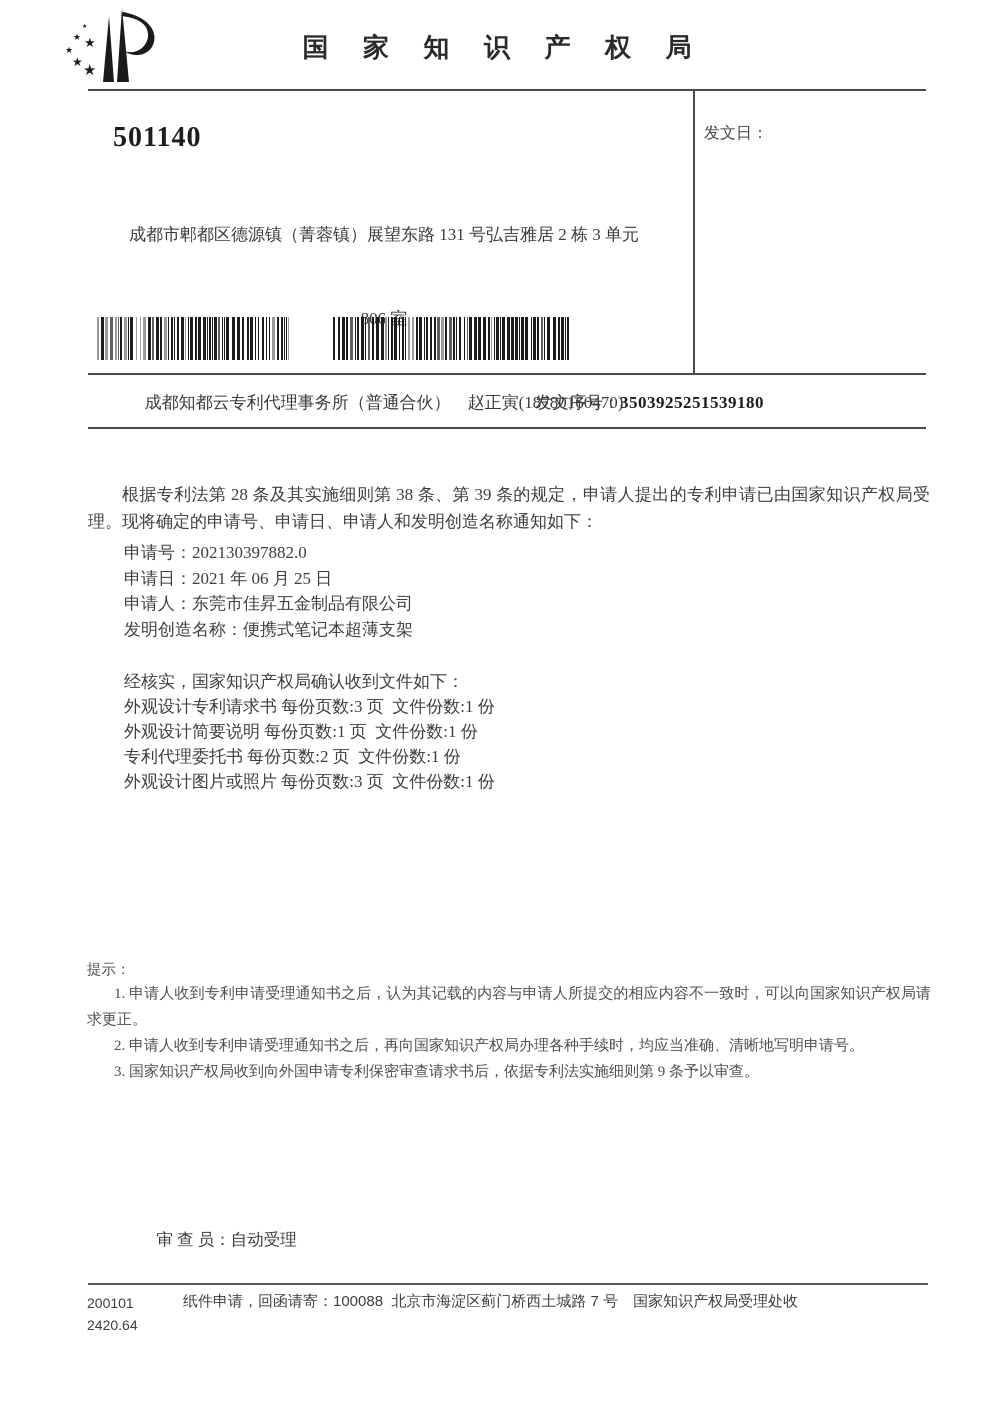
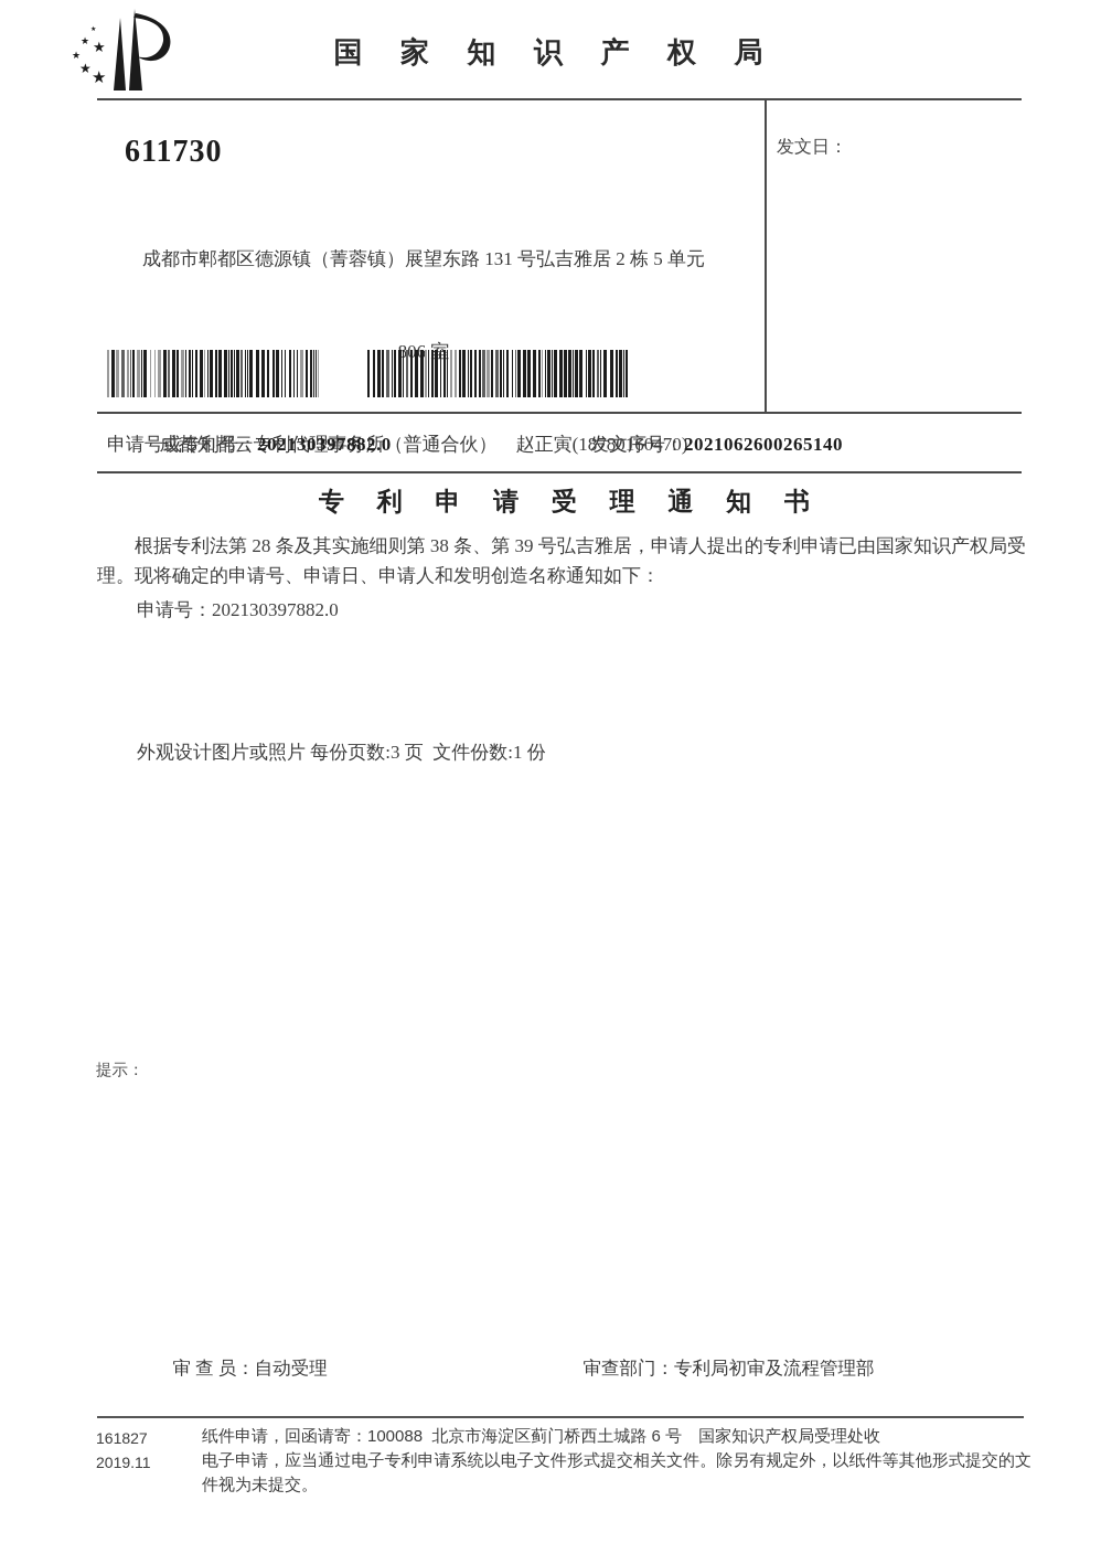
  ★
  ★
  ★
  ★
  ★
  国 家 知 识 产 权 局
- 501140
+ 611730
- 成都市郫都区德源镇（菁蓉镇）展望东路 131 号弘吉雅居 2 栋 3 单元
+ 成都市郫都区德源镇（菁蓉镇）展望东路 131 号弘吉雅居 2 栋 5 单元
  成都知都云专利代理事务所（普通合伙） 赵正寅(18780160470)
  发文日：
+ 申请号或专利号：202130397882.0
- 发文序号：3503925251539180
+ 发文序号：2021062600265140
+ 专 利 申 请 受 理 通 知 书
- 根据专利法第 28 条及其实施细则第 38 条、第 39 条的规定，申请人提出的专利申请已由国家知识产权局受理。现将确定的申请号、申请日、申请人和发明创造名称通知如下：
+ 根据专利法第 28 条及其实施细则第 38 条、第 39 号弘吉雅居，申请人提出的专利申请已由国家知识产权局受理。现将确定的申请号、申请日、申请人和发明创造名称通知如下：
  申请号：202130397882.0
- 申请日：2021 年 06 月 25 日
- 申请人：东莞市佳昇五金制品有限公司
- 发明创造名称：便携式笔记本超薄支架
- 经核实，国家知识产权局确认收到文件如下：
- 外观设计专利请求书 每份页数:3 页 文件份数:1 份
- 外观设计简要说明 每份页数:1 页 文件份数:1 份
- 专利代理委托书 每份页数:2 页 文件份数:1 份
  外观设计图片或照片 每份页数:3 页 文件份数:1 份
  提示：
- 1. 申请人收到专利申请受理通知书之后，认为其记载的内容与申请人所提交的相应内容不一致时，可以向国家知识产权局请求更正。
- 2. 申请人收到专利申请受理通知书之后，再向国家知识产权局办理各种手续时，均应当准确、清晰地写明申请号。
- 3. 国家知识产权局收到向外国申请专利保密审查请求书后，依据专利法实施细则第 9 条予以审查。
  审 查 员：自动受理
+ 审查部门：专利局初审及流程管理部
- 200101
+ 161827
- 2420.64
+ 2019.11
- 纸件申请，回函请寄：100088 北京市海淀区蓟门桥西土城路 7 号 国家知识产权局受理处收
+ 纸件申请，回函请寄：100088 北京市海淀区蓟门桥西土城路 6 号 国家知识产权局受理处收
+ 电子申请，应当通过电子专利申请系统以电子文件形式提交相关文件。除另有规定外，以纸件等其他形式提交的文件视为未提交。
